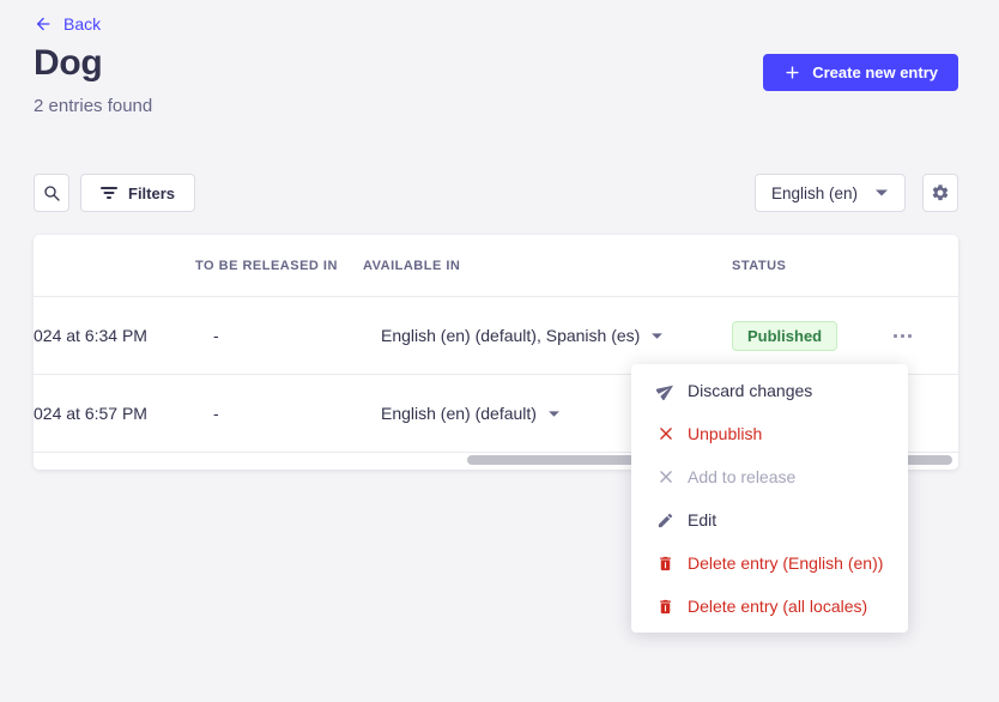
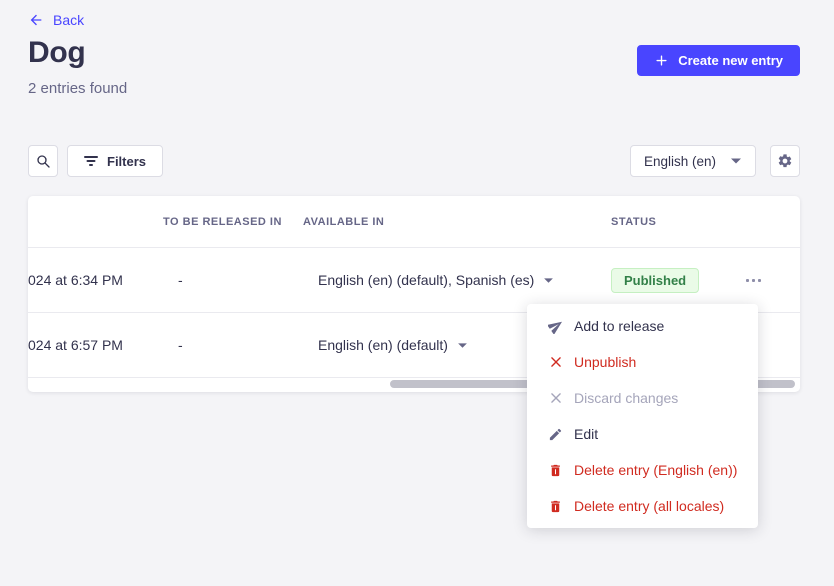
  Back
  Dog
  2 entries found
  Create new entry
  Filters
  English (en)
  TO BE RELEASED IN
  AVAILABLE IN
  STATUS
  024 at 6:34 PM
  -
  English (en) (default), Spanish (es)
  Published
  024 at 6:57 PM
  -
  English (en) (default)
- Discard changes
+ Add to release
  Unpublish
- Add to release
+ Discard changes
  Edit
  Delete entry (English (en))
  Delete entry (all locales)
